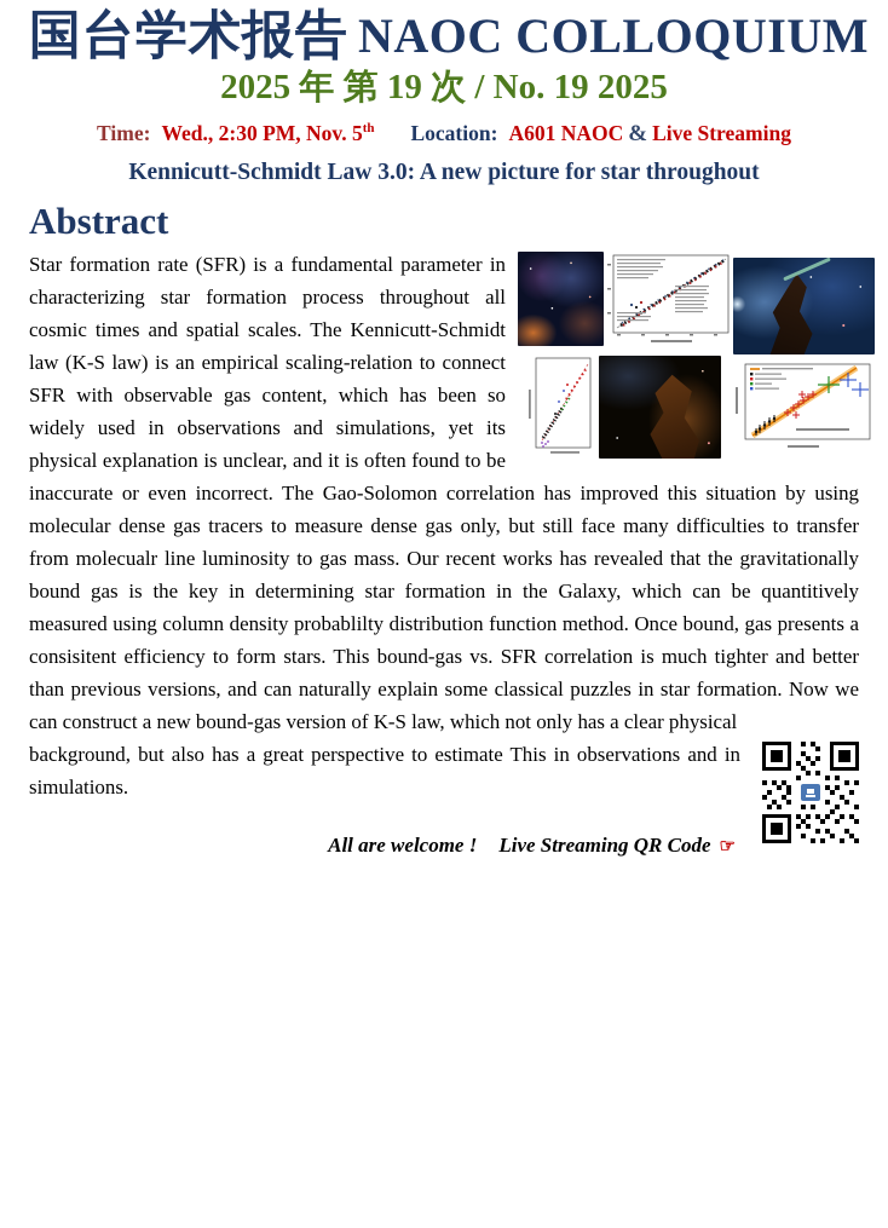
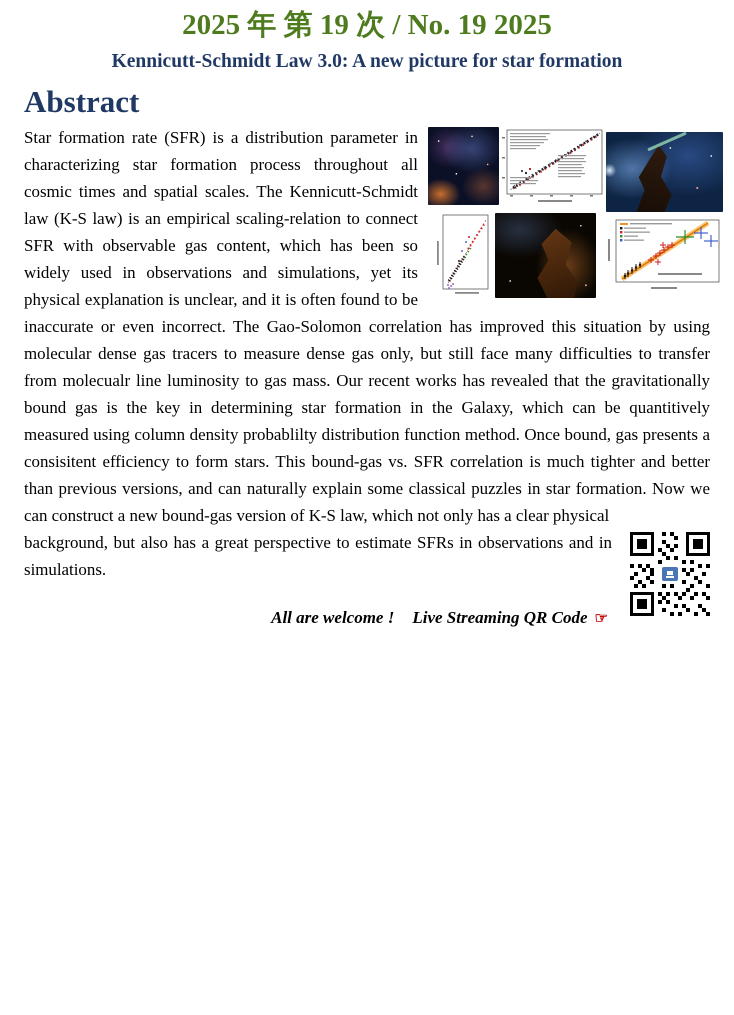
- 国台学术报告 NAOC COLLOQUIUM
  2025 年 第 19 次 / No. 19 2025
- Time: Wed., 2:30 PM, Nov. 5th Location: A601 NAOC & Live Streaming
- Kennicutt-Schmidt Law 3.0: A new picture for star throughout
+ Kennicutt-Schmidt Law 3.0: A new picture for star formation
  Abstract
- Star formation rate (SFR) is a fundamental parameter in characterizing star formation process throughout all cosmic times and spatial scales. The Kennicutt-Schmidt law (K-S law) is an empirical scaling-relation to connect SFR with observable gas content, which has been so widely used in observations and simulations, yet its physical explanation is unclear, and it is often found to be inaccurate or even incorrect. The Gao-Solomon correlation has improved this situation by using molecular dense gas tracers to measure dense gas only, but still face many difficulties to transfer from molecualr line luminosity to gas mass. Our recent works has revealed that the gravitationally bound gas is the key in determining star formation in the Galaxy, which can be quantitively measured using column density probablilty distribution function method. Once bound, gas presents a consisitent efficiency to form stars. This bound-gas vs. SFR correlation is much tighter and better than previous versions, and can naturally explain some classical puzzles in star formation. Now we can construct a new bound-gas version of K-S law, which not only has a clear physical
+ Star formation rate (SFR) is a distribution parameter in characterizing star formation process throughout all cosmic times and spatial scales. The Kennicutt-Schmidt law (K-S law) is an empirical scaling-relation to connect SFR with observable gas content, which has been so widely used in observations and simulations, yet its physical explanation is unclear, and it is often found to be inaccurate or even incorrect. The Gao-Solomon correlation has improved this situation by using molecular dense gas tracers to measure dense gas only, but still face many difficulties to transfer from molecualr line luminosity to gas mass. Our recent works has revealed that the gravitationally bound gas is the key in determining star formation in the Galaxy, which can be quantitively measured using column density probablilty distribution function method. Once bound, gas presents a consisitent efficiency to form stars. This bound-gas vs. SFR correlation is much tighter and better than previous versions, and can naturally explain some classical puzzles in star formation. Now we can construct a new bound-gas version of K-S law, which not only has a clear physical
- background, but also has a great perspective to estimate This in observations and in simulations.
+ background, but also has a great perspective to estimate SFRs in observations and in simulations.
  All are welcome ! Live Streaming QR Code ☞
